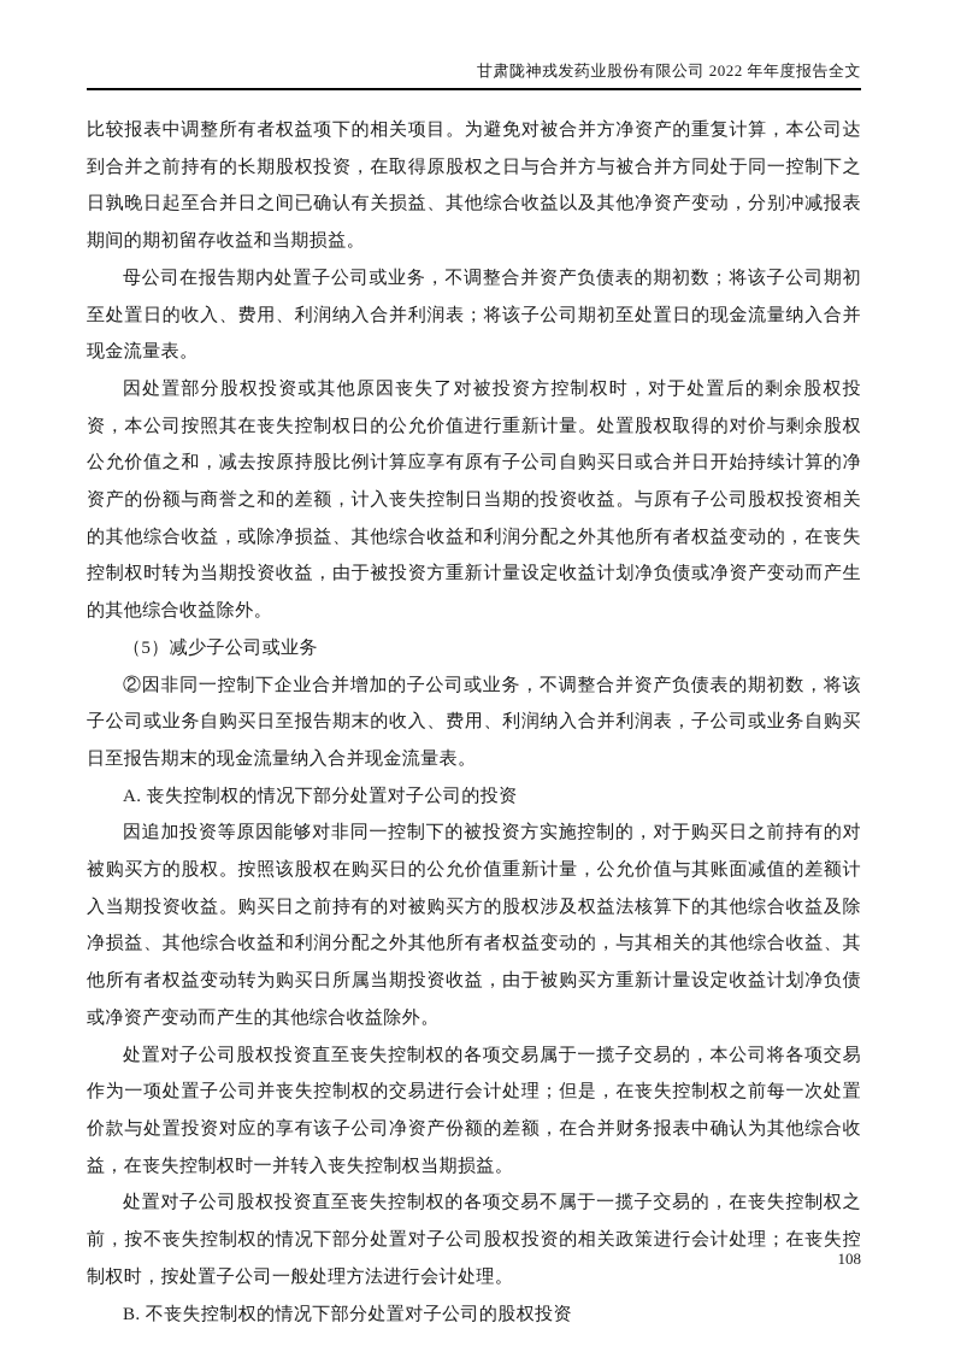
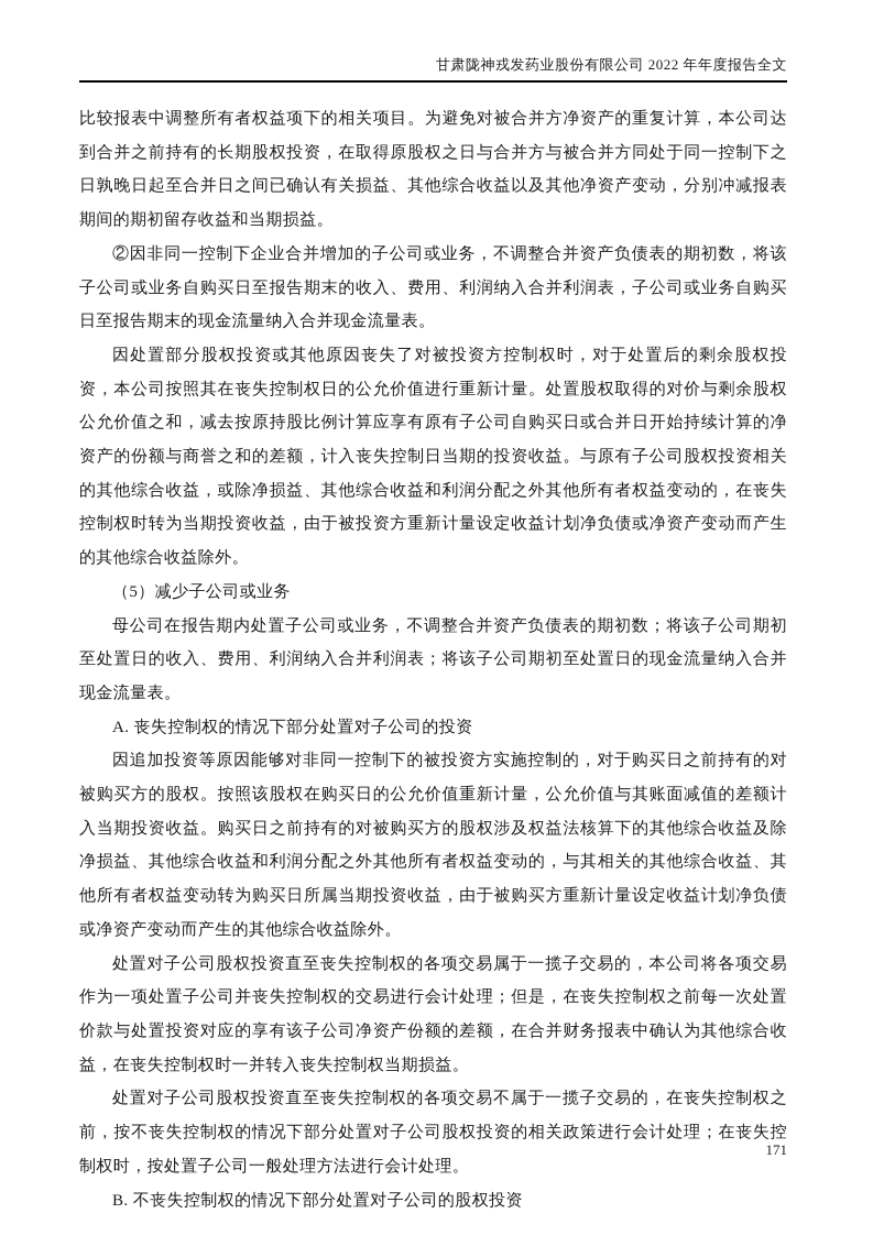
  甘肃陇神戎发药业股份有限公司 2022 年年度报告全文
  比较报表中调整所有者权益项下的相关项目。为避免对被合并方净资产的重复计算，本公司达到合并之前持有的长期股权投资，在取得原股权之日与合并方与被合并方同处于同一控制下之日孰晚日起至合并日之间已确认有关损益、其他综合收益以及其他净资产变动，分别冲减报表期间的期初留存收益和当期损益。
- 母公司在报告期内处置子公司或业务，不调整合并资产负债表的期初数；将该子公司期初至处置日的收入、费用、利润纳入合并利润表；将该子公司期初至处置日的现金流量纳入合并现金流量表。
+ ②因非同一控制下企业合并增加的子公司或业务，不调整合并资产负债表的期初数，将该子公司或业务自购买日至报告期末的收入、费用、利润纳入合并利润表，子公司或业务自购买日至报告期末的现金流量纳入合并现金流量表。
  因处置部分股权投资或其他原因丧失了对被投资方控制权时，对于处置后的剩余股权投资，本公司按照其在丧失控制权日的公允价值进行重新计量。处置股权取得的对价与剩余股权公允价值之和，减去按原持股比例计算应享有原有子公司自购买日或合并日开始持续计算的净资产的份额与商誉之和的差额，计入丧失控制日当期的投资收益。与原有子公司股权投资相关的其他综合收益，或除净损益、其他综合收益和利润分配之外其他所有者权益变动的，在丧失控制权时转为当期投资收益，由于被投资方重新计量设定收益计划净负债或净资产变动而产生的其他综合收益除外。
  （5）减少子公司或业务
- ②因非同一控制下企业合并增加的子公司或业务，不调整合并资产负债表的期初数，将该子公司或业务自购买日至报告期末的收入、费用、利润纳入合并利润表，子公司或业务自购买日至报告期末的现金流量纳入合并现金流量表。
+ 母公司在报告期内处置子公司或业务，不调整合并资产负债表的期初数；将该子公司期初至处置日的收入、费用、利润纳入合并利润表；将该子公司期初至处置日的现金流量纳入合并现金流量表。
  A. 丧失控制权的情况下部分处置对子公司的投资
  因追加投资等原因能够对非同一控制下的被投资方实施控制的，对于购买日之前持有的对被购买方的股权。按照该股权在购买日的公允价值重新计量，公允价值与其账面减值的差额计入当期投资收益。购买日之前持有的对被购买方的股权涉及权益法核算下的其他综合收益及除净损益、其他综合收益和利润分配之外其他所有者权益变动的，与其相关的其他综合收益、其他所有者权益变动转为购买日所属当期投资收益，由于被购买方重新计量设定收益计划净负债或净资产变动而产生的其他综合收益除外。
  处置对子公司股权投资直至丧失控制权的各项交易属于一揽子交易的，本公司将各项交易作为一项处置子公司并丧失控制权的交易进行会计处理；但是，在丧失控制权之前每一次处置价款与处置投资对应的享有该子公司净资产份额的差额，在合并财务报表中确认为其他综合收益，在丧失控制权时一并转入丧失控制权当期损益。
  处置对子公司股权投资直至丧失控制权的各项交易不属于一揽子交易的，在丧失控制权之前，按不丧失控制权的情况下部分处置对子公司股权投资的相关政策进行会计处理；在丧失控制权时，按处置子公司一般处理方法进行会计处理。
  B. 不丧失控制权的情况下部分处置对子公司的股权投资
- 108
+ 171
